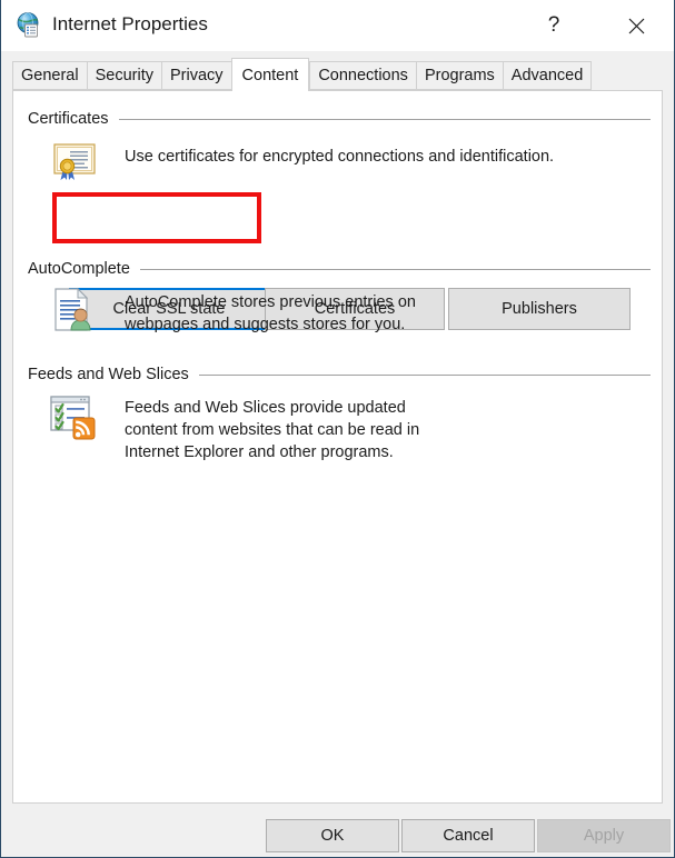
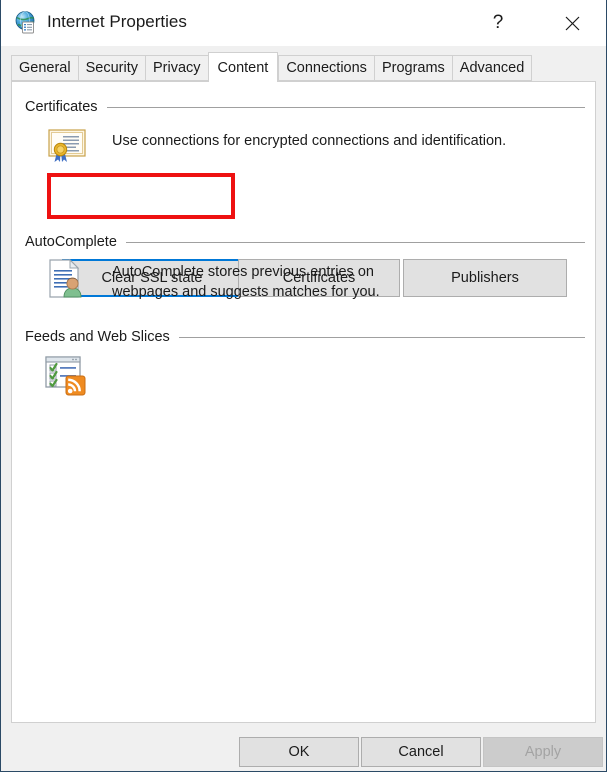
  Internet Properties
  ?
  General
  Security
  Privacy
  Content
  Connections
  Programs
  Advanced
  Certificates
- Use certificates for encrypted connections and identification.
+ Use connections for encrypted connections and identification.
  Clear SSL state
  Certificates
  Publishers
  AutoComplete
- AutoComplete stores previous entries on webpages and suggests stores for you.
+ AutoComplete stores previous entries on webpages and suggests matches for you.
  Feeds and Web Slices
- Feeds and Web Slices provide updated content from websites that can be read in Internet Explorer and other programs.
  OK
  Cancel
  Apply
